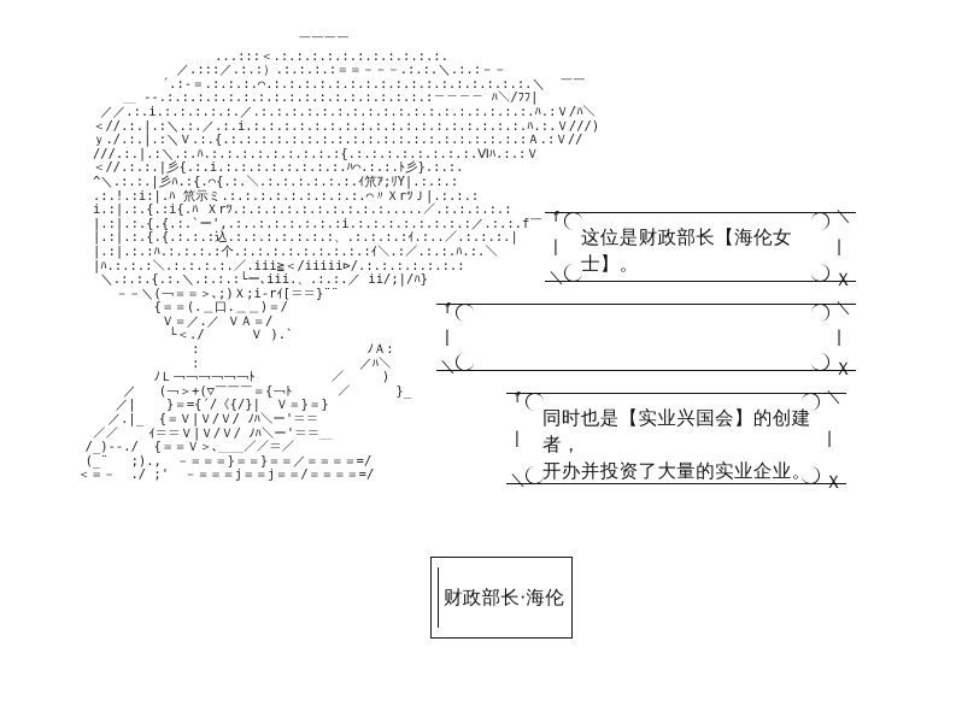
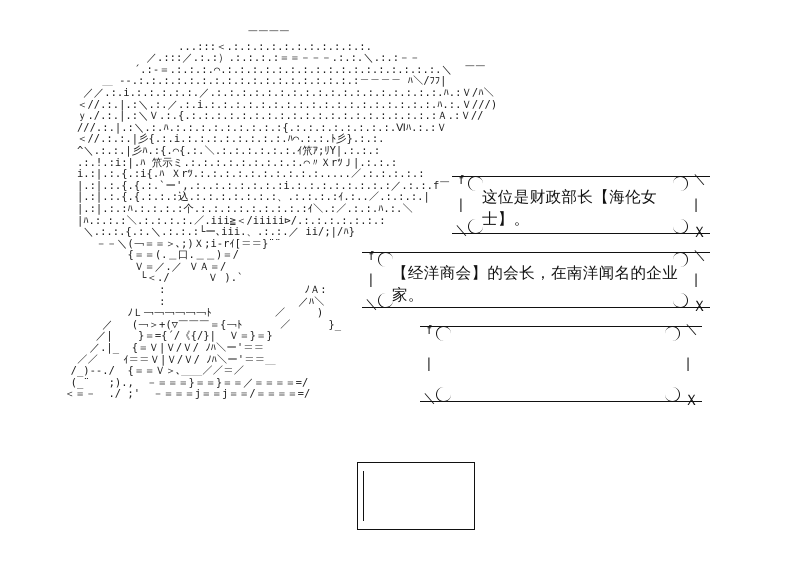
  ￣￣￣￣
  ...:::＜.:.:.:.:.:.:.:.:.:.:.:.
  ／.:::／.:.:）.:.:.:.:＝＝－－－.:.:.＼.:.:－－
  ´.:-＝.:.:.:.⌒.:.:.:.:.:.:.:.:.:.:.:.:.:.:.:.:.:.＼ ￣￣
  ＿ -‐.:.:.:.:.:.:.:.:.:.:.:.:.:.:.:.:.:.:－－－－ ﾊ＼/ﾌﾌ|
  ／／.:.i.:.:.:.:.:.／.:.:.:.:.:.:.:.:.:.:.:.:.:.:.:.:.:.:.ﾊ.:Ｖ/ﾊ＼
  ＜//.:.|.:＼.:.／.:.i.:.:.:.:.:.:.:.:.:.:.:.:.:.:.:.:.:.:.ﾊ.:.Ｖ///)
  ｙ./.:.|.:＼Ｖ.:.{.:.:.:.:.:.:.:.:.:.:.:.:.:.:.:.:.:.:.:.:Ａ.:Ｖ//
  ///.:.|.:＼.:.ﾊ.:.:.:.:.:.:.:.:.:{.:.:.:.:.:.:.:.:.Ⅵﾊ.:.:Ｖ
  ＜//.:.:.|彡{.:.i.:.:.:.:.:.:.:.:.ﾊ⌒.:.:.ﾄ彡}.:.:.
  ^＼.:.:.|彡ﾊ.:{.⌒{.:.＼.:.:.:.:.:.:.ｲ笊ｱ;ﾘY|.:.:.:
  .:.!.:i:|.ﾊ 笊示ミ.:.:.:.:.:.:.:.:.:.⌒〃ＸrﾂＪ|.:.:.:
  i.:|.:.{.:i{.ﾊ Ｘrﾂ.:.:.:.:.:.:.:.:.:.:.....／.:.:.:.:.:
  |.:|.:.{.{.:.`ー',.:..:.:.:.:.:.:i.:.:.:.:.:.:.:.:／.:.:.f￣
  |.:|.:.{.{.:.:.:込.:.:.:.:.:.:.:、.:.:.:.:ｲ.:..／.:.:.:.|
  |.:|.:.:ﾊ.:.:.:.:个.:.:.:.:.:.:.:.:.:ｲ＼.:／.:.:.ﾊ.:.＼
  |ﾊ.:.:.:＼.:.:.:.:.／.iii≧＜/iiiii⊳/.:.:.:.:.:.:.:
  ＼.:.:.{.:.＼.:.:.:└ー､iii.、.:.:.／ ii/;|/ﾊ}
  －－＼(￢＝＝＞､;)Ｘ;i-rｲ[＝＝}¨¨
  {＝＝(.＿口.＿＿)＝/
  Ｖ＝／.／ ＶＡ＝/
  └＜./ Ｖ ).`
  : ﾉＡ:
  : ／ﾊ＼
  ﾉＬ￢￢￢￢￢￢ﾄ ／ )
  ／ (￢＞+(▽￣￣￣＝{￢ﾄ ／ }_
  ／| }＝={´/《{/}| Ｖ＝}＝}
  ／.|_ {＝Ｖ|Ｖ/Ｖ/ ﾉﾊ＼ー'＝＝
  ／／ ｲ＝＝Ｖ|Ｖ/Ｖ/ ﾉﾊ＼ー'＝＝＿
  /_)--./ {＝＝Ｖ＞､＿＿／／＝／￣￣￣
  (_¨ ;)., －＝＝＝}＝＝}＝＝／＝＝＝＝=/
  ＜＝－ ./ ;' －＝＝＝j＝＝j＝＝/＝＝＝＝=/
  ｆ
  |
  ＼
  ＼
  |
  Ｘ
  这位是财政部长【海伦女士】。
  ｆ
  |
  ＼
  ＼
  |
  Ｘ
+ 【经洋商会】的会长，在南洋闻名的企业家。
  ｆ
  |
  ＼
  ＼
  |
  Ｘ
- 同时也是【实业兴国会】的创建者，
- 开办并投资了大量的实业企业。
- 财政部长·海伦
